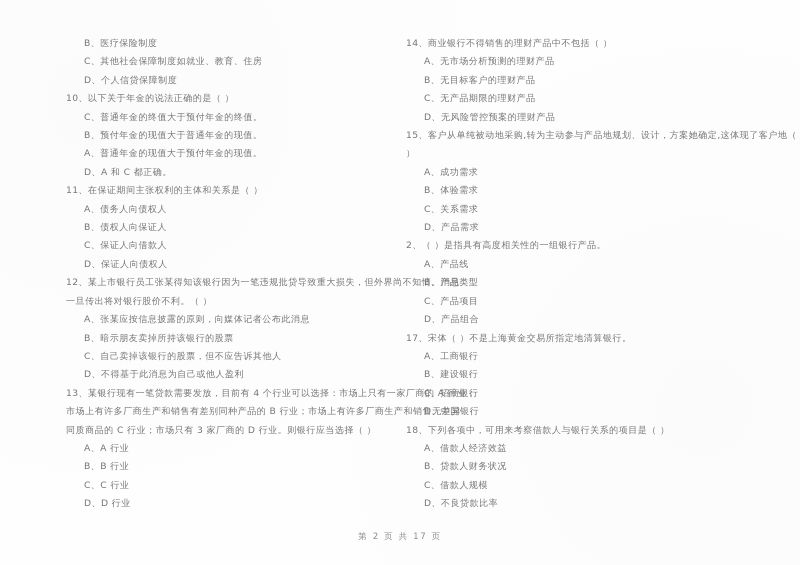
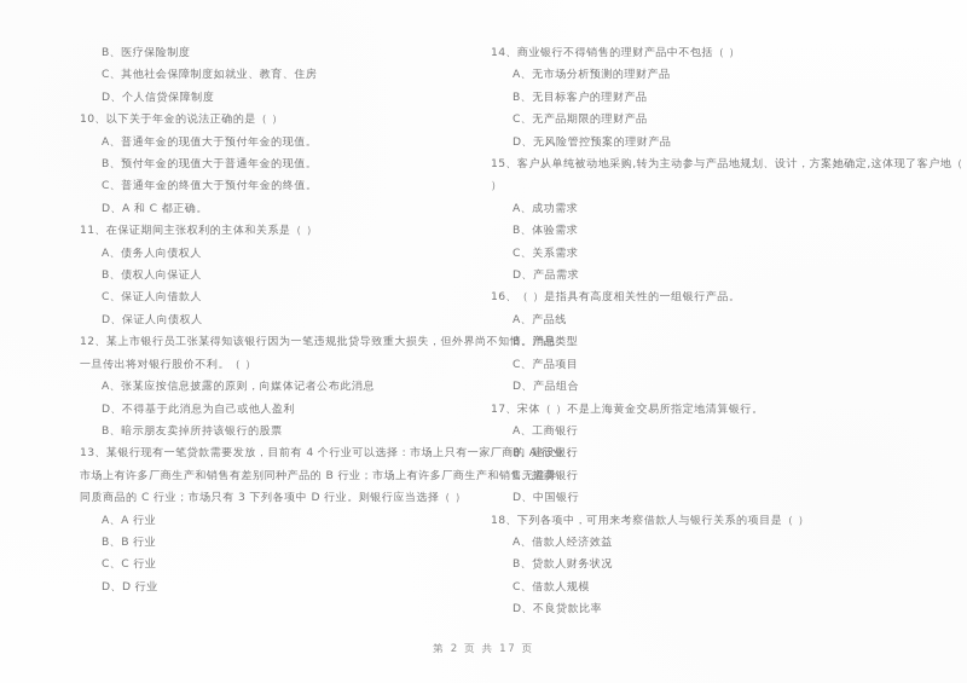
  B、医疗保险制度
  C、其他社会保障制度如就业、教育、住房
  D、个人信贷保障制度
  10、以下关于年金的说法正确的是（ ）
- C、普通年金的终值大于预付年金的终值。
+ A、普通年金的现值大于预付年金的现值。
  B、预付年金的现值大于普通年金的现值。
- A、普通年金的现值大于预付年金的现值。
+ C、普通年金的终值大于预付年金的终值。
  D、A 和 C 都正确。
  11、在保证期间主张权利的主体和关系是（ ）
  A、债务人向债权人
  B、债权人向保证人
  C、保证人向借款人
  D、保证人向债权人
  12、某上市银行员工张某得知该银行因为一笔违规批贷导致重大损失，但外界尚
  一旦传出将对银行股价不利。（ ）
  A、张某应按信息披露的原则，向媒体记者公布此消息
- B、暗示朋友卖掉所持该银行的股票
+ D、不得基于此消息为自己或他人盈利
- C、自己卖掉该银行的股票，但不应告诉其他人
- D、不得基于此消息为自己或他人盈利
+ B、暗示朋友卖掉所持该银行的股票
  13、某银行现有一笔贷款需要发放，目前有 4 个行业可以选择：市场上只有一
  市场上有许多厂商生产和销售有差别同种产品的 B 行业；市场上有许多厂商生产
- 同质商品的 C 行业；市场只有 3 家厂商的 D 行业。则银行应当选择（ ）
+ 同质商品的 C 行业；市场只有 3 下列各项中 D 行业。则银行应当选择（ ）
  A、A 行业
  B、B 行业
  C、C 行业
  D、D 行业
  14、商业银行不得销售的理财产品中不包括（ ）
  A、无市场分析预测的理财产品
  B、无目标客户的理财产品
  C、无产品期限的理财产品
  D、无风险管控预案的理财产品
  15、客户从单纯被动地采购,转为主动参与产品地规划、设计，方案她确定,这体现了客户地（
  ）
  A、成功需求
  B、体验需求
  C、关系需求
  D、产品需求
- 2、（ ）是指具有高度相关性的一组银行产品。
+ 16、（ ）是指具有高度相关性的一组银行产品。
  A、产品线
  B、产品类型
  C、产品项目
  D、产品组合
  17、宋体（ ）不是上海黄金交易所指定地清算银行。
  A、工商银行
  B、建设银行
  C、招商银行
  D、中国银行
  18、下列各项中，可用来考察借款人与银行关系的项目是（ ）
  A、借款人经济效益
  B、贷款人财务状况
  C、借款人规模
  D、不良贷款比率
  第 2 页 共 17 页
